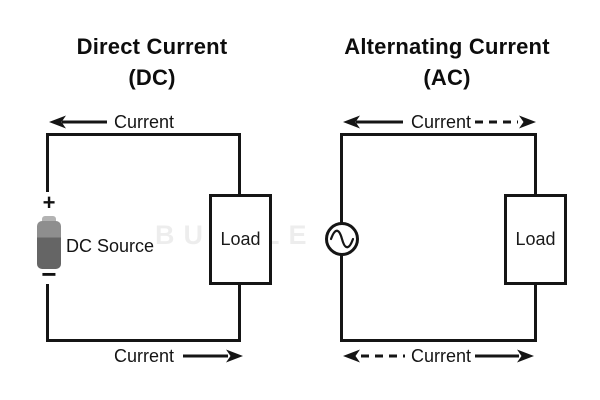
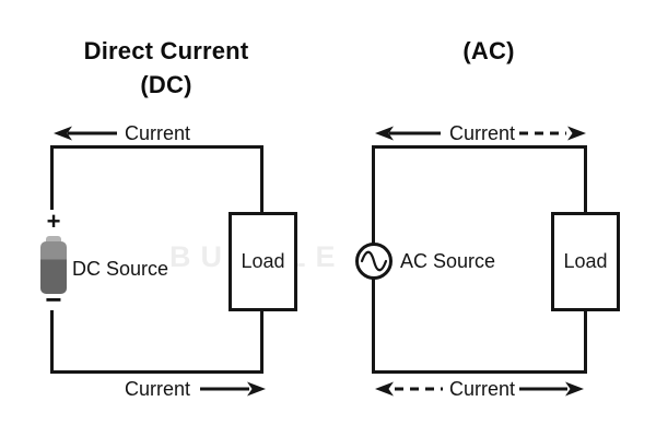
  Direct Current
  (DC)
  Current
  +
  −
  DC Source
  Load
  Current
- Alternating Current
  (AC)
  Current
+ AC Source
  Load
  Current
